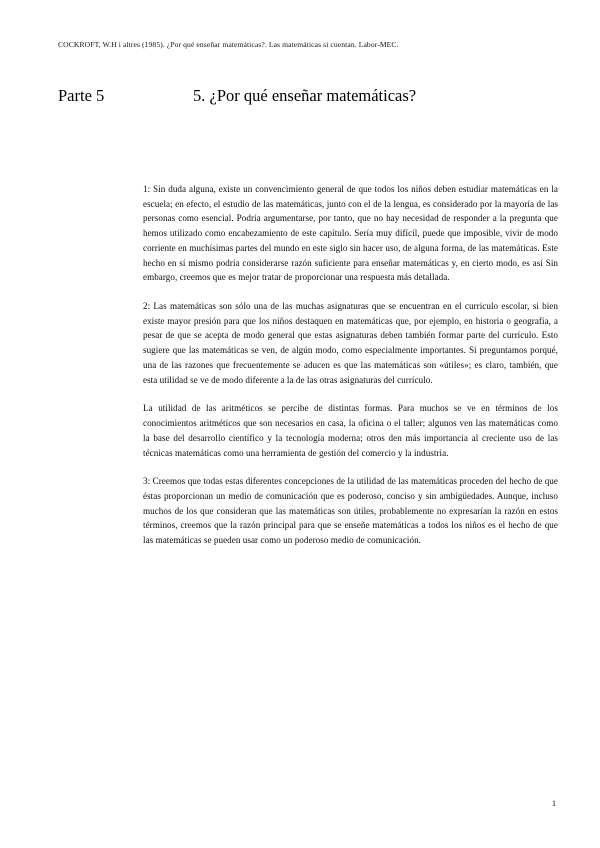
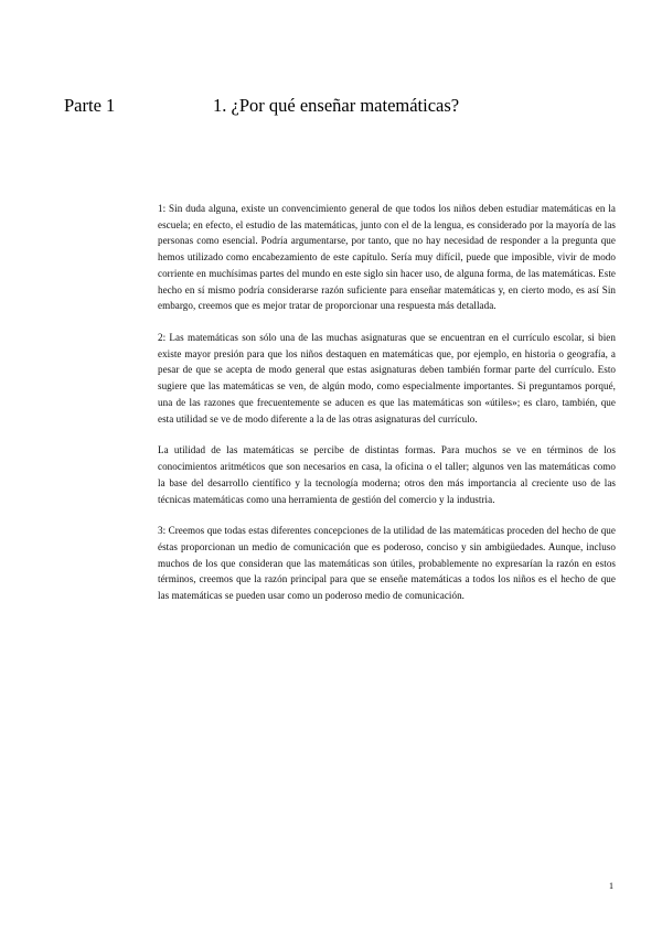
- COCKROFT, W.H i altres (1985). ¿Por qué enseñar matemáticas?. Las matemáticas si cuentan. Labor-MEC.
- Parte 5
+ Parte 1
- 5. ¿Por qué enseñar matemáticas?
+ 1. ¿Por qué enseñar matemáticas?
  1: Sin duda alguna, existe un convencimiento general de que todos los niños deben estudiar matemáticas en la escuela; en efecto, el estudio de las matemáticas, junto con el de la lengua, es considerado por la mayoría de las personas como esencial. Podría argumentarse, por tanto, que no hay necesidad de responder a la pregunta que hemos utilizado como encabezamiento de este capítulo. Sería muy difícil, puede que imposible, vivir de modo corriente en muchísimas partes del mundo en este siglo sin hacer uso, de alguna forma, de las matemáticas. Este hecho en sí mismo podría considerarse razón suficiente para enseñar matemáticas y, en cierto modo, es así Sin embargo, creemos que es mejor tratar de proporcionar una respuesta más detallada.
  2: Las matemáticas son sólo una de las muchas asignaturas que se encuentran en el currículo escolar, si bien existe mayor presión para que los niños destaquen en matemáticas que, por ejemplo, en historia o geografía, a pesar de que se acepta de modo general que estas asignaturas deben también formar parte del currículo. Esto sugiere que las matemáticas se ven, de algún modo, como especialmente importantes. Si preguntamos porqué, una de las razones que frecuentemente se aducen es que las matemáticas son «útiles»; es claro, también, que esta utilidad se ve de modo diferente a la de las otras asignaturas del currículo.
- La utilidad de las aritméticos se percibe de distintas formas. Para muchos se ve en términos de los conocimientos aritméticos que son necesarios en casa, la oficina o el taller; algunos ven las matemáticas como la base del desarrollo científico y la tecnología moderna; otros den más importancia al creciente uso de las técnicas matemáticas como una herramienta de gestión del comercio y la industria.
+ La utilidad de las matemáticas se percibe de distintas formas. Para muchos se ve en términos de los conocimientos aritméticos que son necesarios en casa, la oficina o el taller; algunos ven las matemáticas como la base del desarrollo científico y la tecnología moderna; otros den más importancia al creciente uso de las técnicas matemáticas como una herramienta de gestión del comercio y la industria.
  3: Creemos que todas estas diferentes concepciones de la utilidad de las matemáticas proceden del hecho de que éstas proporcionan un medio de comunicación que es poderoso, conciso y sin ambigüedades. Aunque, incluso muchos de los que consideran que las matemáticas son útiles, probablemente no expresarían la razón en estos términos, creemos que la razón principal para que se enseñe matemáticas a todos los niños es el hecho de que las matemáticas se pueden usar como un poderoso medio de comunicación.
  1
